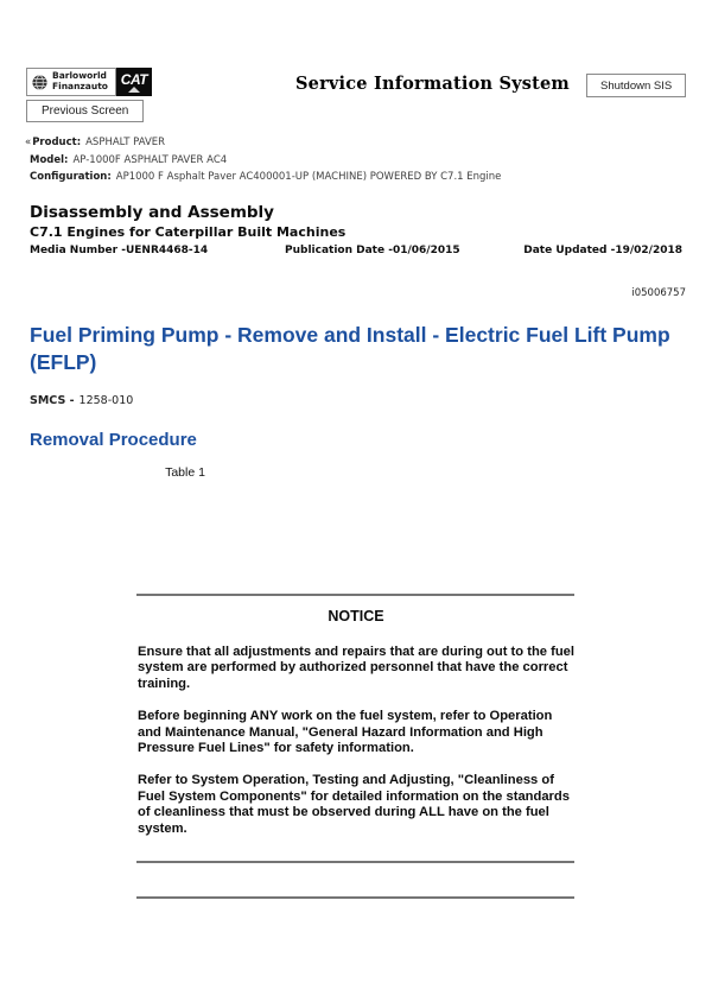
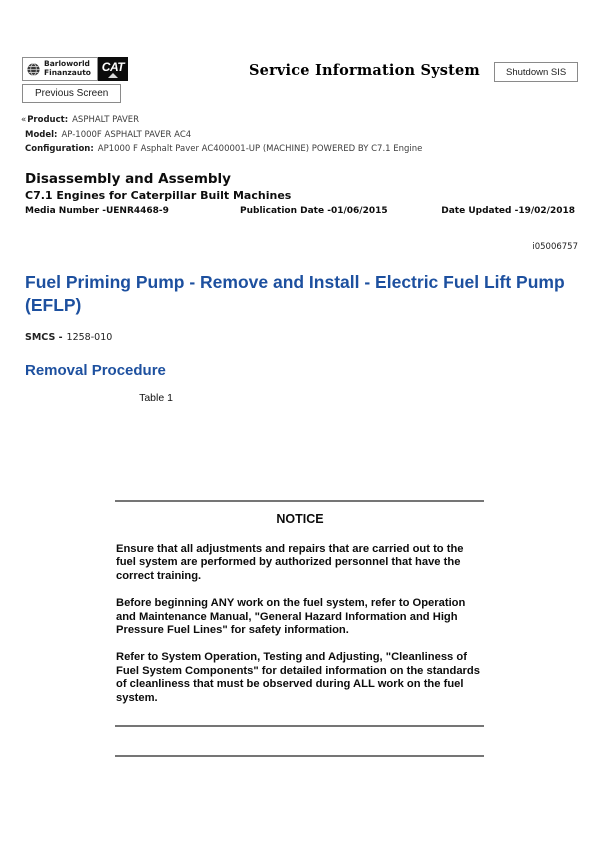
  Barloworld
  Finanzauto
  CAT
  Service Information System
  Shutdown SIS
  Previous Screen
  «Product: ASPHALT PAVER
  Model: AP-1000F ASPHALT PAVER AC4
  Configuration: AP1000 F Asphalt Paver AC400001-UP (MACHINE) POWERED BY C7.1 Engine
  Disassembly and Assembly
  C7.1 Engines for Caterpillar Built Machines
- Media Number -UENR4468-14
+ Media Number -UENR4468-9
  Publication Date -01/06/2015
  Date Updated -19/02/2018
  i05006757
  Fuel Priming Pump - Remove and Install - Electric Fuel Lift Pump (EFLP)
  SMCS - 1258-010
  Removal Procedure
  Table 1
  NOTICE
- Ensure that all adjustments and repairs that are during out to the fuel system are performed by authorized personnel that have the correct training.
+ Ensure that all adjustments and repairs that are carried out to the fuel system are performed by authorized personnel that have the correct training.
  Before beginning ANY work on the fuel system, refer to Operation and Maintenance Manual, "General Hazard Information and High Pressure Fuel Lines" for safety information.
- Refer to System Operation, Testing and Adjusting, "Cleanliness of Fuel System Components" for detailed information on the standards of cleanliness that must be observed during ALL have on the fuel system.
+ Refer to System Operation, Testing and Adjusting, "Cleanliness of Fuel System Components" for detailed information on the standards of cleanliness that must be observed during ALL work on the fuel system.
